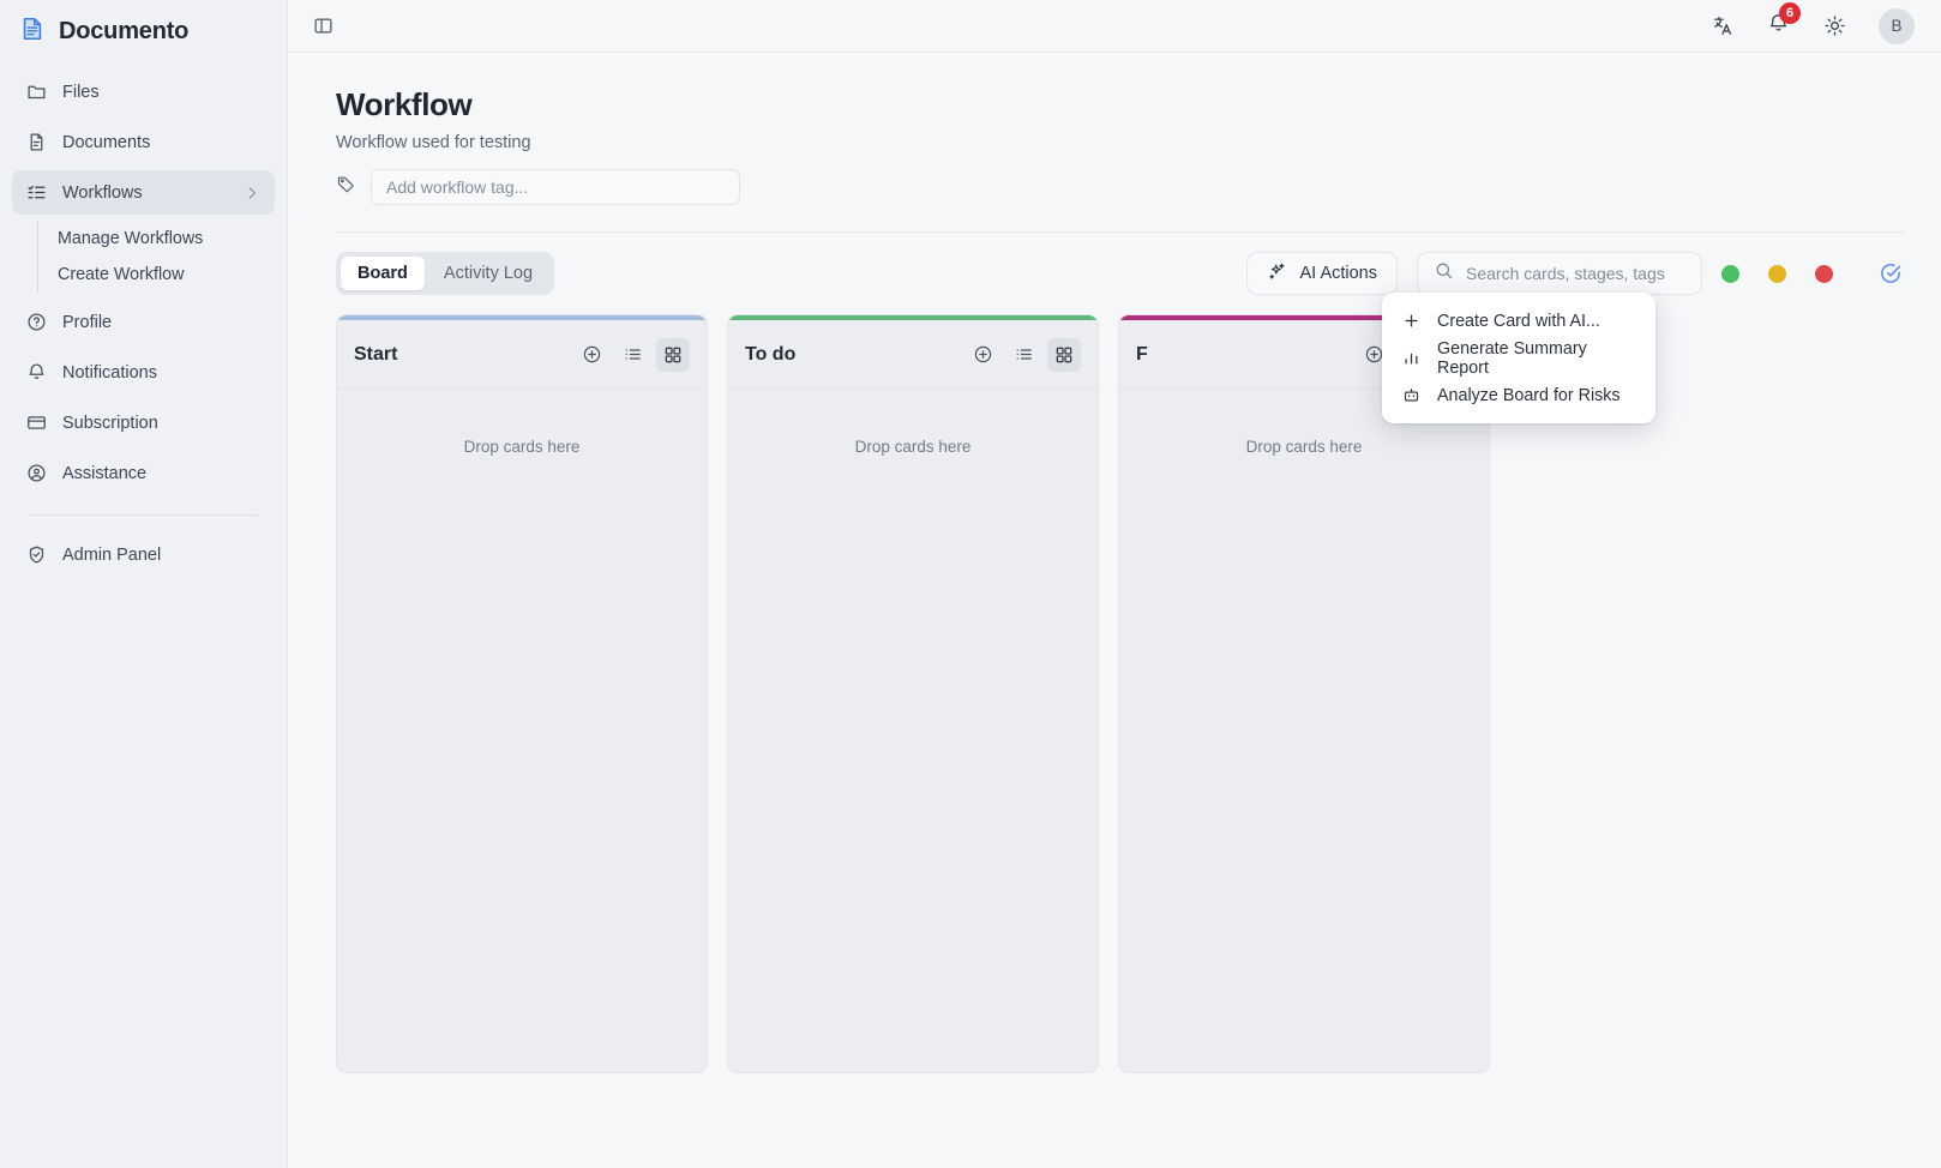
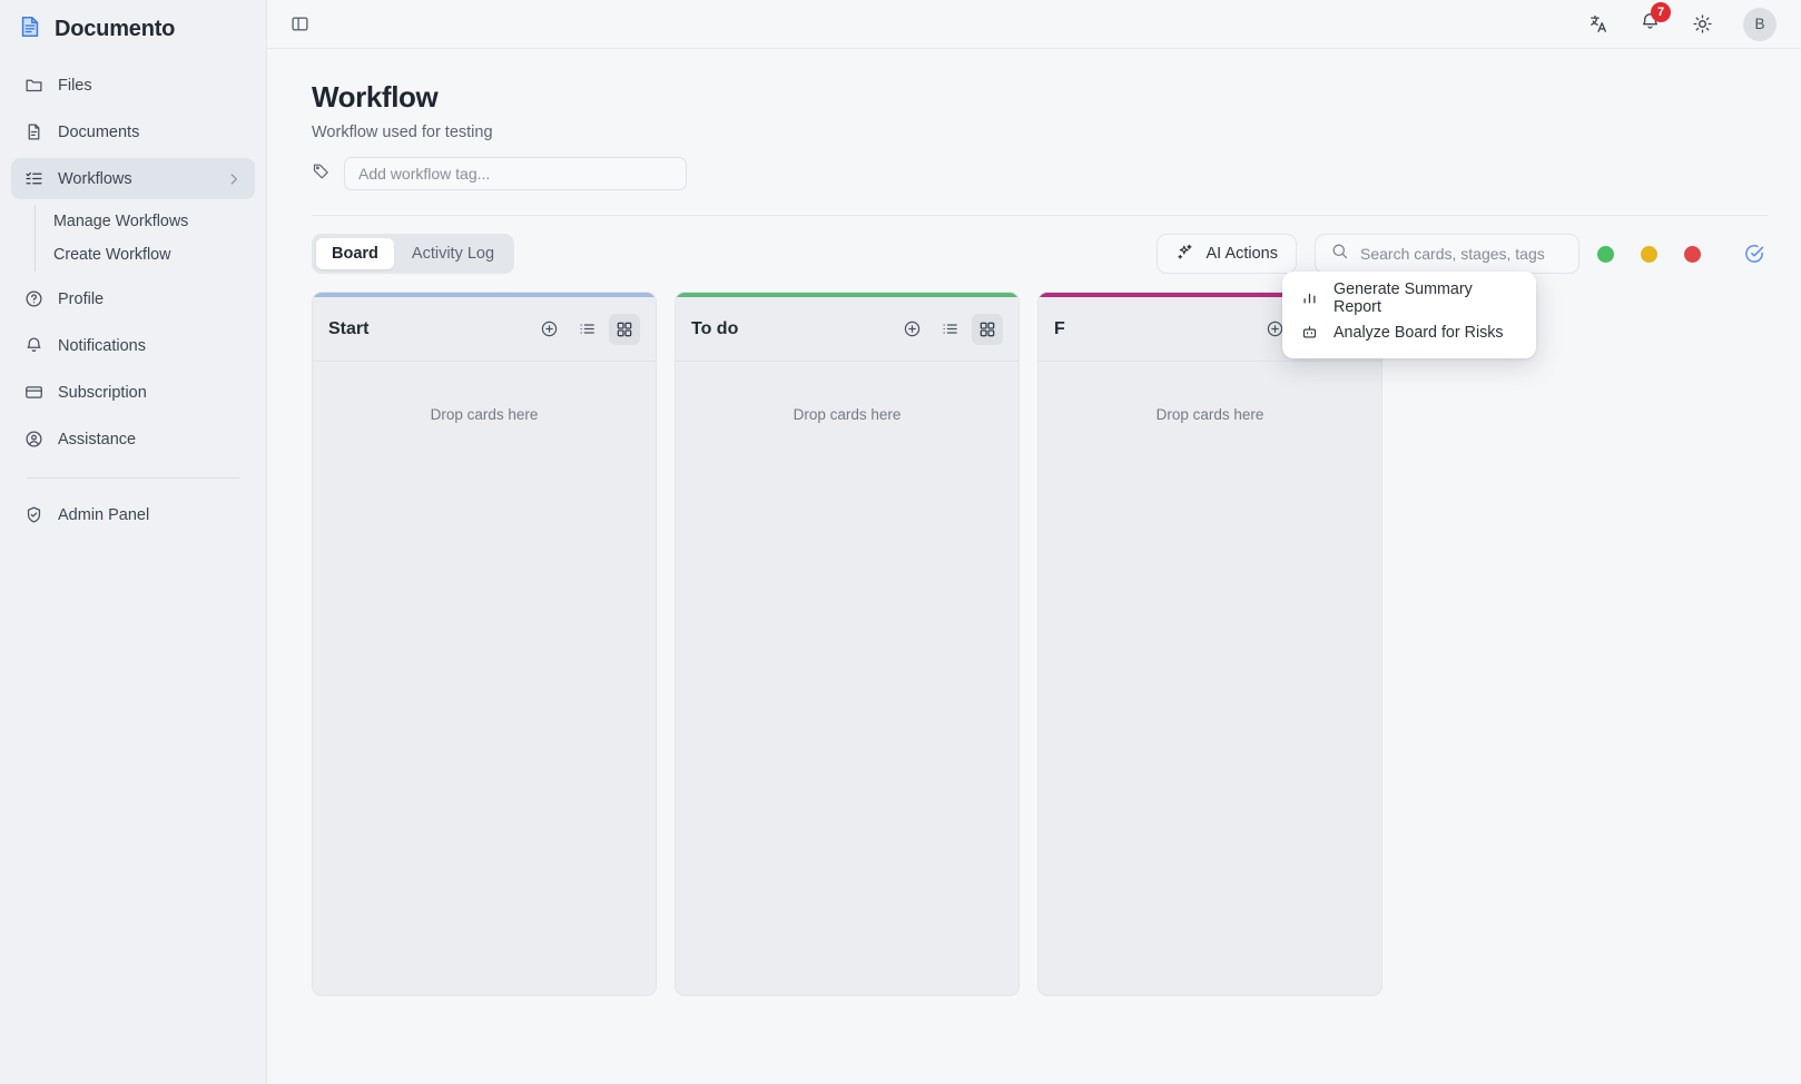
  Documento
  Files
  Documents
  Workflows
  Manage Workflows
  Create Workflow
  Profile
  Notifications
  Subscription
  Assistance
  Admin Panel
- 6
+ 7
  B
  Workflow
  Workflow used for testing
  Add workflow tag...
  Board
  Activity Log
  AI Actions
  Search cards, stages, tags
- Create Card with AI...
  Generate Summary Report
  Analyze Board for Risks
  Start
  Drop cards here
  To do
  Drop cards here
  F
  Drop cards here
